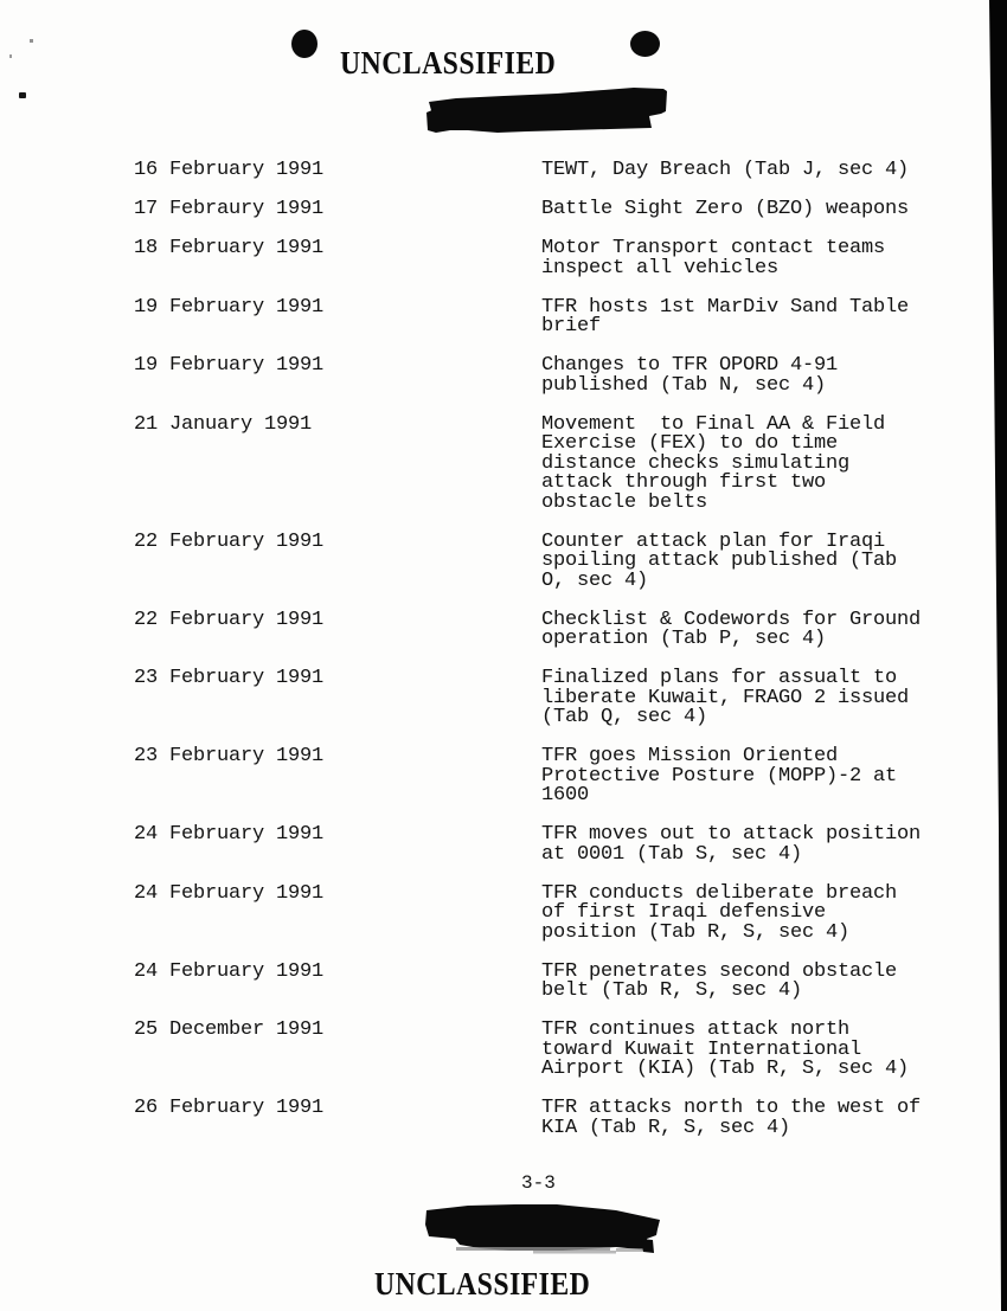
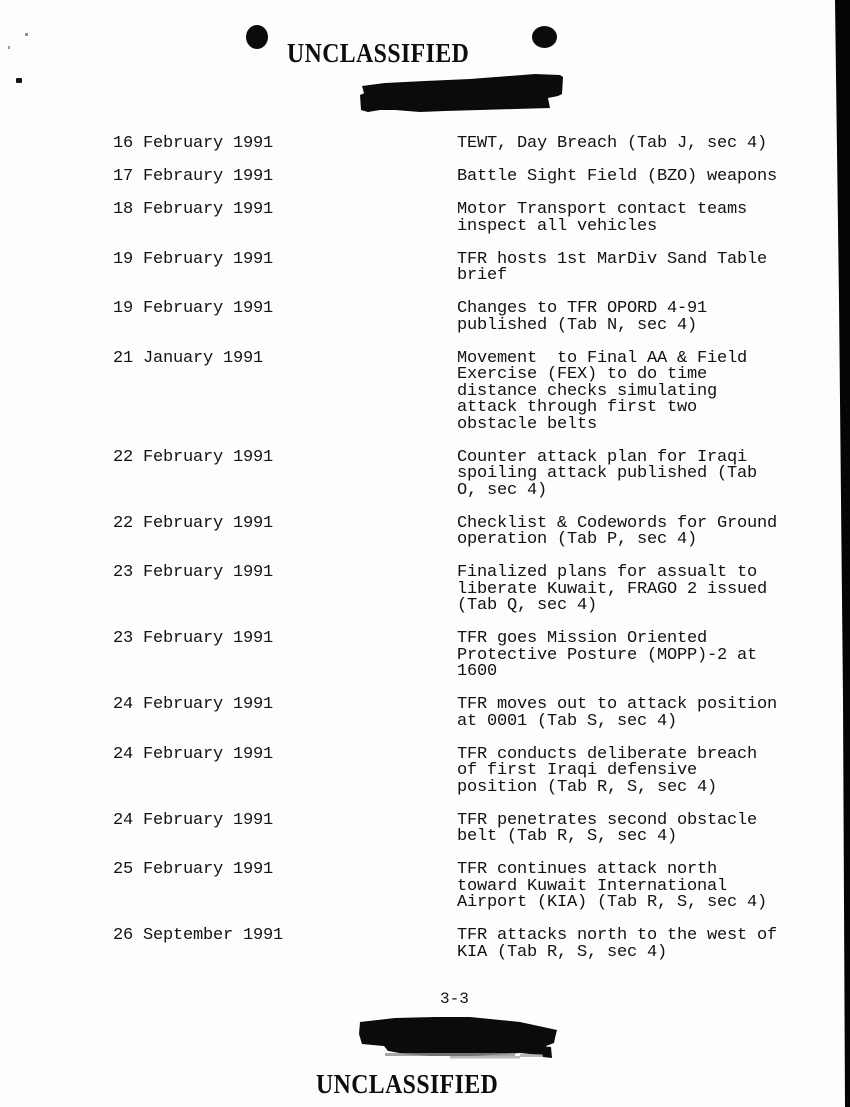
  UNCLASSIFIED
  16 February 1991
  TEWT, Day Breach (Tab J, sec 4)
  17 Febraury 1991
- Battle Sight Zero (BZO) weapons
+ Battle Sight Field (BZO) weapons
  18 February 1991
  Motor Transport contact teams
  inspect all vehicles
  19 February 1991
  TFR hosts 1st MarDiv Sand Table
  brief
  19 February 1991
  Changes to TFR OPORD 4-91
  published (Tab N, sec 4)
  21 January 1991
  Movement to Final AA & Field
  Exercise (FEX) to do time
  distance checks simulating
  attack through first two
  obstacle belts
  22 February 1991
  Counter attack plan for Iraqi
  spoiling attack published (Tab
  O, sec 4)
  22 February 1991
  Checklist & Codewords for Ground
  operation (Tab P, sec 4)
  23 February 1991
  Finalized plans for assualt to
  liberate Kuwait, FRAGO 2 issued
  (Tab Q, sec 4)
  23 February 1991
  TFR goes Mission Oriented
  Protective Posture (MOPP)-2 at
  1600
  24 February 1991
  TFR moves out to attack position
  at 0001 (Tab S, sec 4)
  24 February 1991
  TFR conducts deliberate breach
  of first Iraqi defensive
  position (Tab R, S, sec 4)
  24 February 1991
  TFR penetrates second obstacle
  belt (Tab R, S, sec 4)
- 25 December 1991
+ 25 February 1991
  TFR continues attack north
  toward Kuwait International
  Airport (KIA) (Tab R, S, sec 4)
- 26 February 1991
+ 26 September 1991
  TFR attacks north to the west of
  KIA (Tab R, S, sec 4)
  3-3
  UNCLASSIFIED
